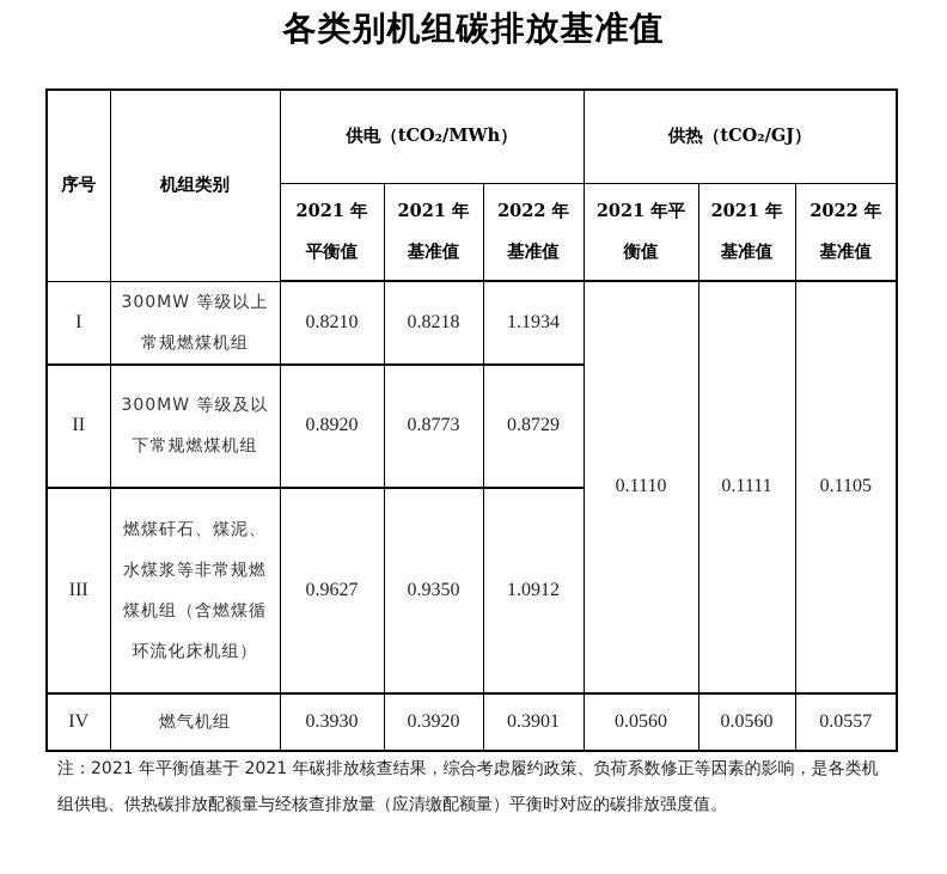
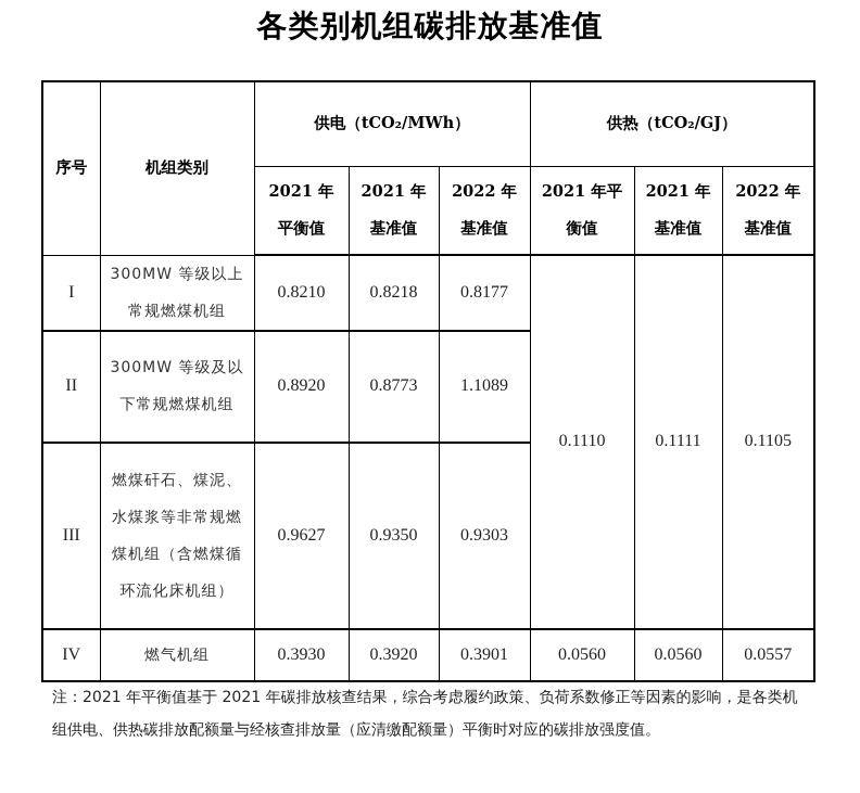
  各类别机组碳排放基准值
  序号	机组类别	供电（tCO₂/MWh）	供热（tCO₂/GJ）
  2021 年平衡值	2021 年基准值	2022 年基准值	2021 年平衡值	2021 年基准值	2022 年基准值
- I	300MW 等级以上常规燃煤机组	0.8210	0.8218	1.1934	0.1110	0.1111	0.1105
+ I	300MW 等级以上常规燃煤机组	0.8210	0.8218	0.8177	0.1110	0.1111	0.1105
- II	300MW 等级及以下常规燃煤机组	0.8920	0.8773	0.8729
+ II	300MW 等级及以下常规燃煤机组	0.8920	0.8773	1.1089
- III	燃煤矸石、煤泥、水煤浆等非常规燃煤机组（含燃煤循环流化床机组）	0.9627	0.9350	1.0912
+ III	燃煤矸石、煤泥、水煤浆等非常规燃煤机组（含燃煤循环流化床机组）	0.9627	0.9350	0.9303
  IV	燃气机组	0.3930	0.3920	0.3901	0.0560	0.0560	0.0557
  注：2021 年平衡值基于 2021 年碳排放核查结果，综合考虑履约政策、负荷系数修正等因素的影响，是各类机组供电、供热碳排放配额量与经核查排放量（应清缴配额量）平衡时对应的碳排放强度值。
